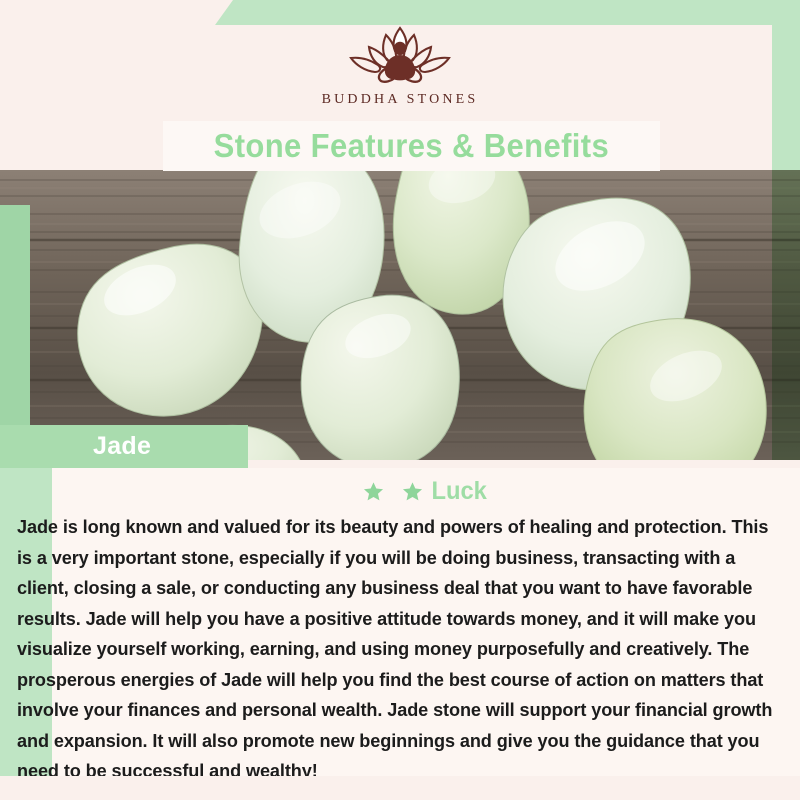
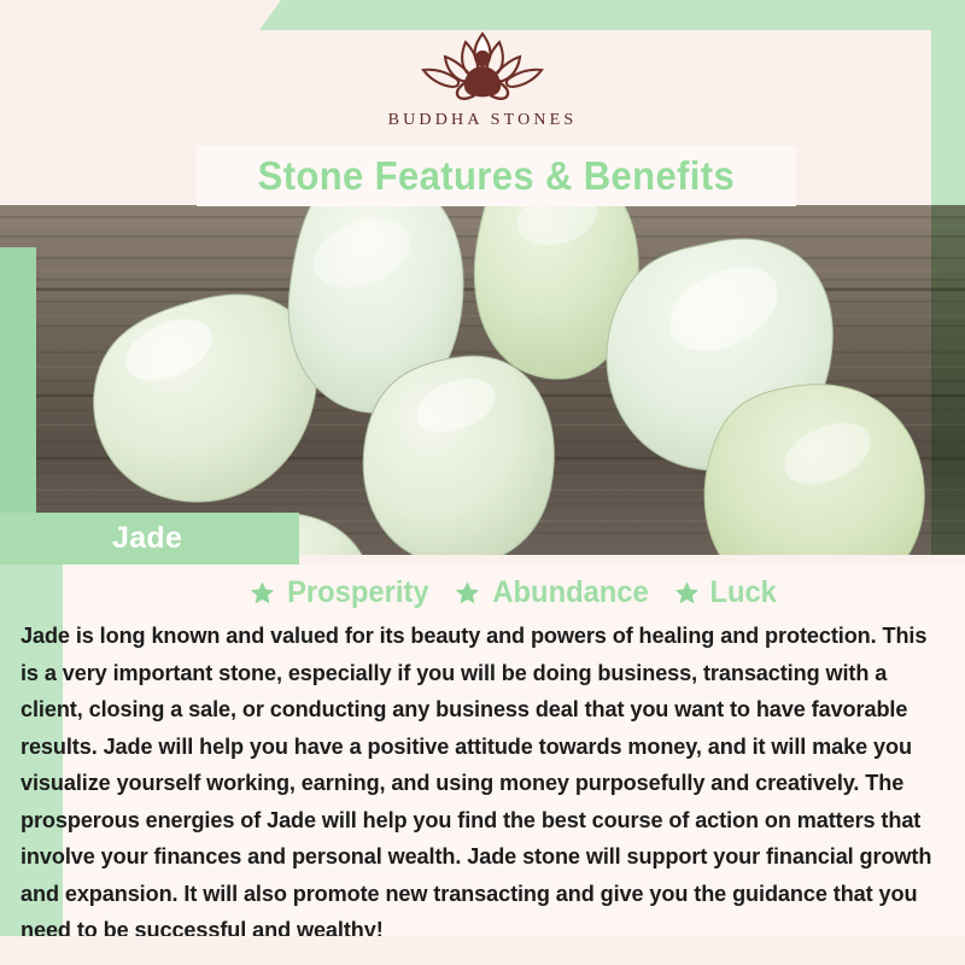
  BUDDHA STONES
  Stone Features & Benefits
  Jade
+ Prosperity
+ Abundance
  Luck
- Jade is long known and valued for its beauty and powers of healing and protection. This is a very important stone, especially if you will be doing business, transacting with a client, closing a sale, or conducting any business deal that you want to have favorable results. Jade will help you have a positive attitude towards money, and it will make you visualize yourself working, earning, and using money purposefully and creatively. The prosperous energies of Jade will help you find the best course of action on matters that involve your finances and personal wealth. Jade stone will support your financial growth and expansion. It will also promote new beginnings and give you the guidance that you need to be successful and wealthy!
+ Jade is long known and valued for its beauty and powers of healing and protection. This is a very important stone, especially if you will be doing business, transacting with a client, closing a sale, or conducting any business deal that you want to have favorable results. Jade will help you have a positive attitude towards money, and it will make you visualize yourself working, earning, and using money purposefully and creatively. The prosperous energies of Jade will help you find the best course of action on matters that involve your finances and personal wealth. Jade stone will support your financial growth and expansion. It will also promote new transacting and give you the guidance that you need to be successful and wealthy!
